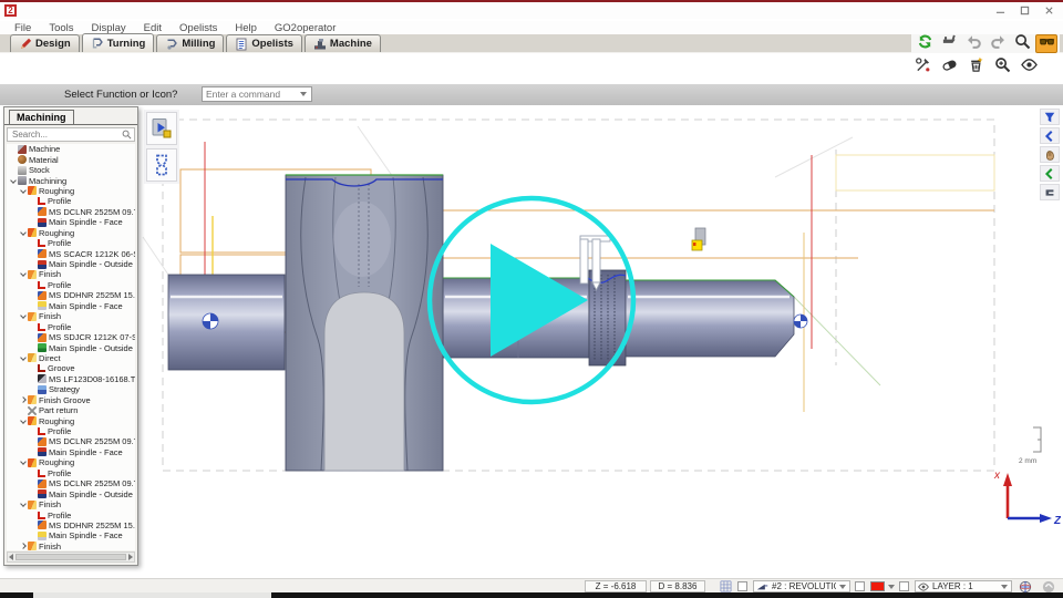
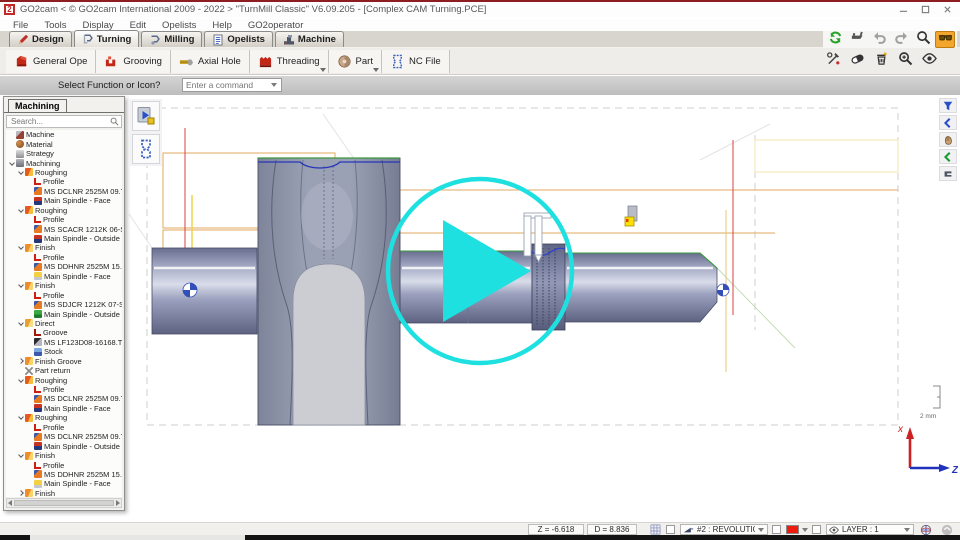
  2
+ GO2cam < © GO2cam International 2009 - 2022 > "TurnMill Classic" V6.09.205 - [Complex CAM Turning.PCE]
  File
  Tools
  Display
  Edit
  Opelists
  Help
  GO2operator
  Design
  Turning
  Milling
  Opelists
  Machine
+ General Ope
+ Grooving
+ Axial Hole
+ Threading
+ Part
+ NC File
  Select Function or Icon?
  Enter a command
  x
  Z
  Machining
  Search...
  Machine
  Material
- Stock
+ Strategy
  Machining
  Roughing
  Profile
  MS DCLNR 2525M 09.
  Main Spindle - Face
  Roughing
  Profile
  MS SCACR 1212K 06-
  Main Spindle - Outside
  Finish
  Profile
  MS DDHNR 2525M 15.
  Main Spindle - Face
  Finish
  Profile
  MS SDJCR 1212K 07-S
  Main Spindle - Outside
  Direct
  Groove
  MS LF123D08-16168.T
- Strategy
+ Stock
  Finish Groove
  Part return
  Roughing
  Profile
  MS DCLNR 2525M 09.
  Main Spindle - Face
  Roughing
  Profile
  MS DCLNR 2525M 09.
  Main Spindle - Outside
  Finish
  Profile
  MS DDHNR 2525M 15.
  Main Spindle - Face
  Finish
  Z = -6.618
  D = 8.836
  #2 : REVOLUTI
  LAYER : 1
